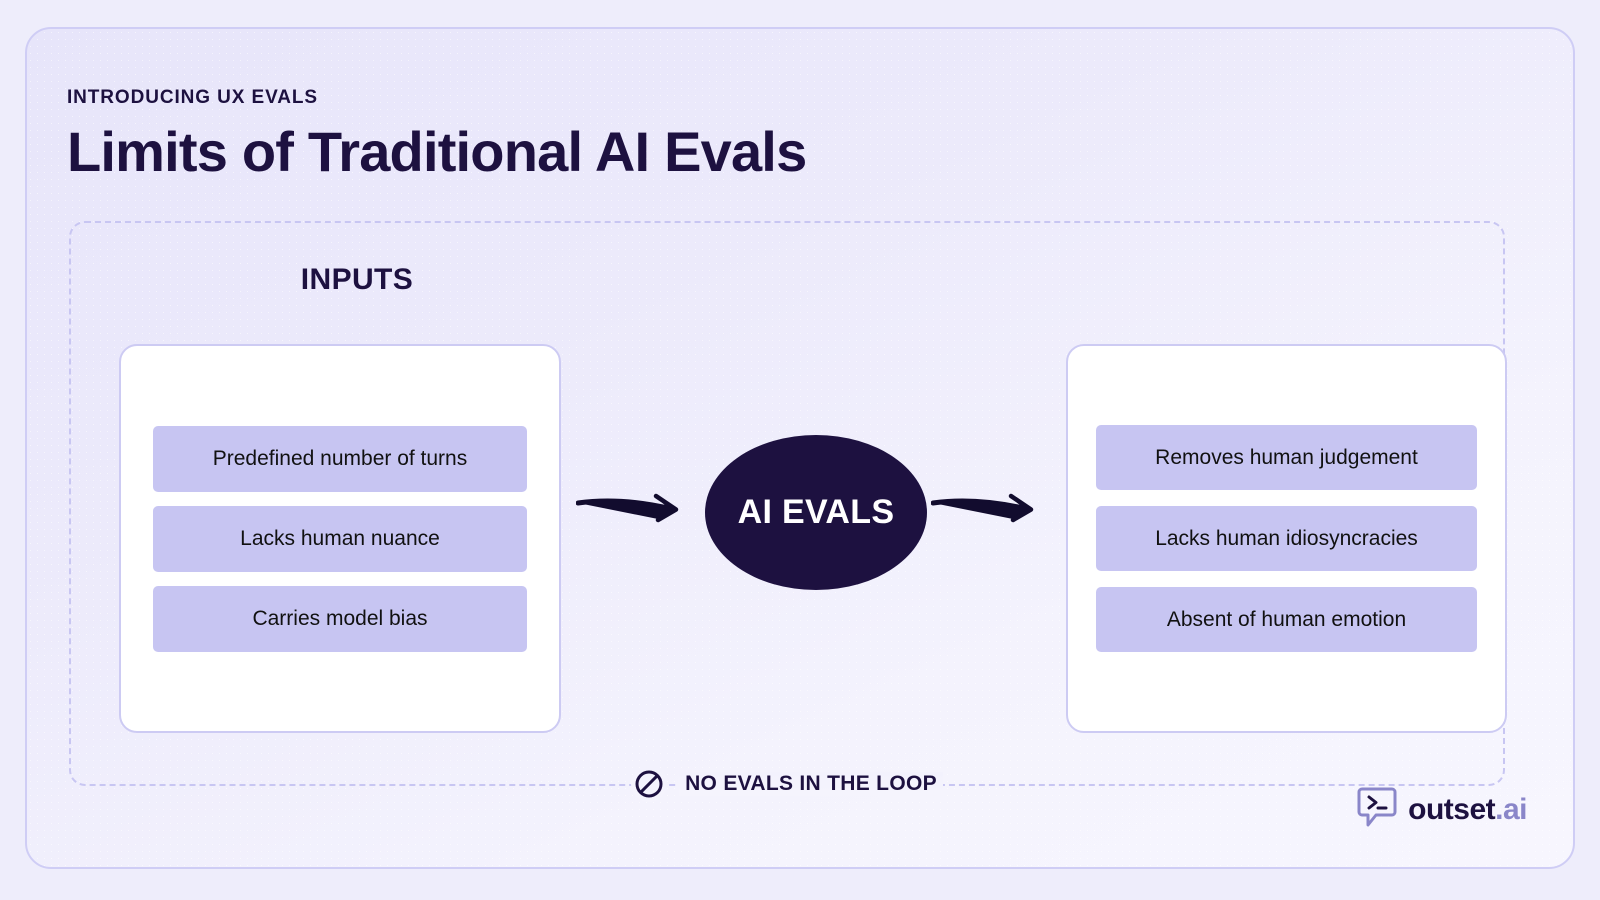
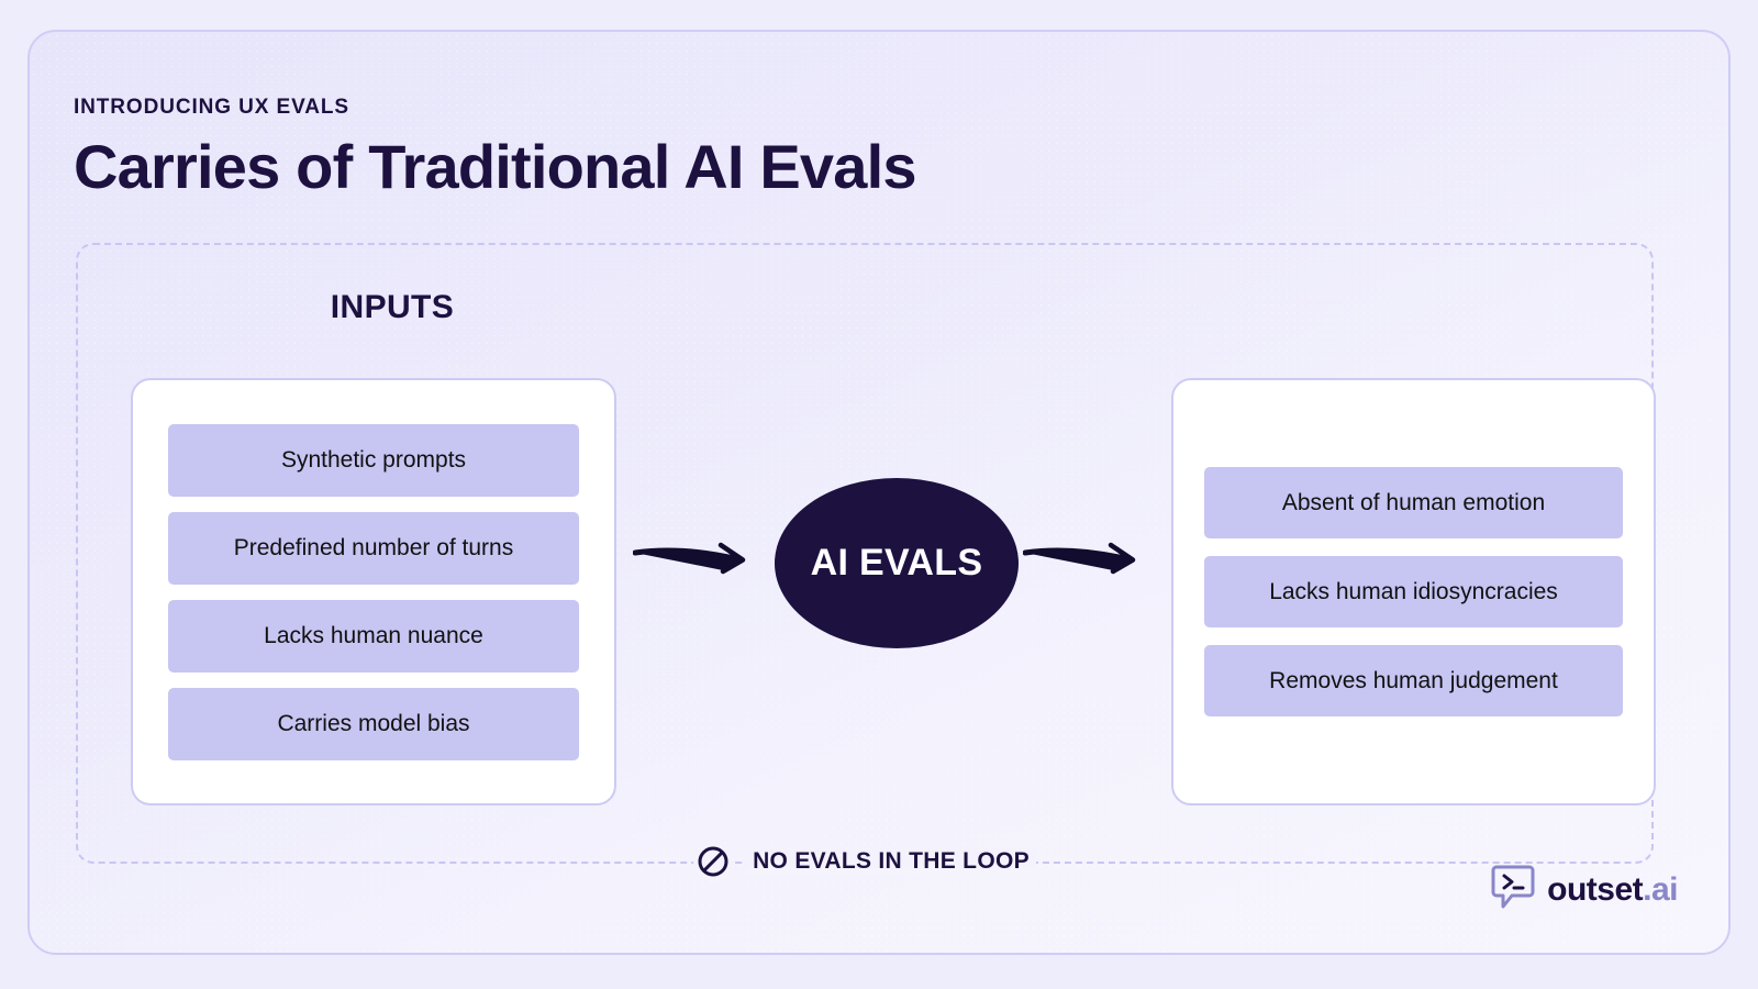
  INTRODUCING UX EVALS
- Limits of Traditional AI Evals
+ Carries of Traditional AI Evals
  INPUTS
+ Synthetic prompts
  Predefined number of turns
  Lacks human nuance
  Carries model bias
  AI EVALS
- Removes human judgement
+ Absent of human emotion
  Lacks human idiosyncracies
- Absent of human emotion
+ Removes human judgement
  NO EVALS IN THE LOOP
  outset.ai
